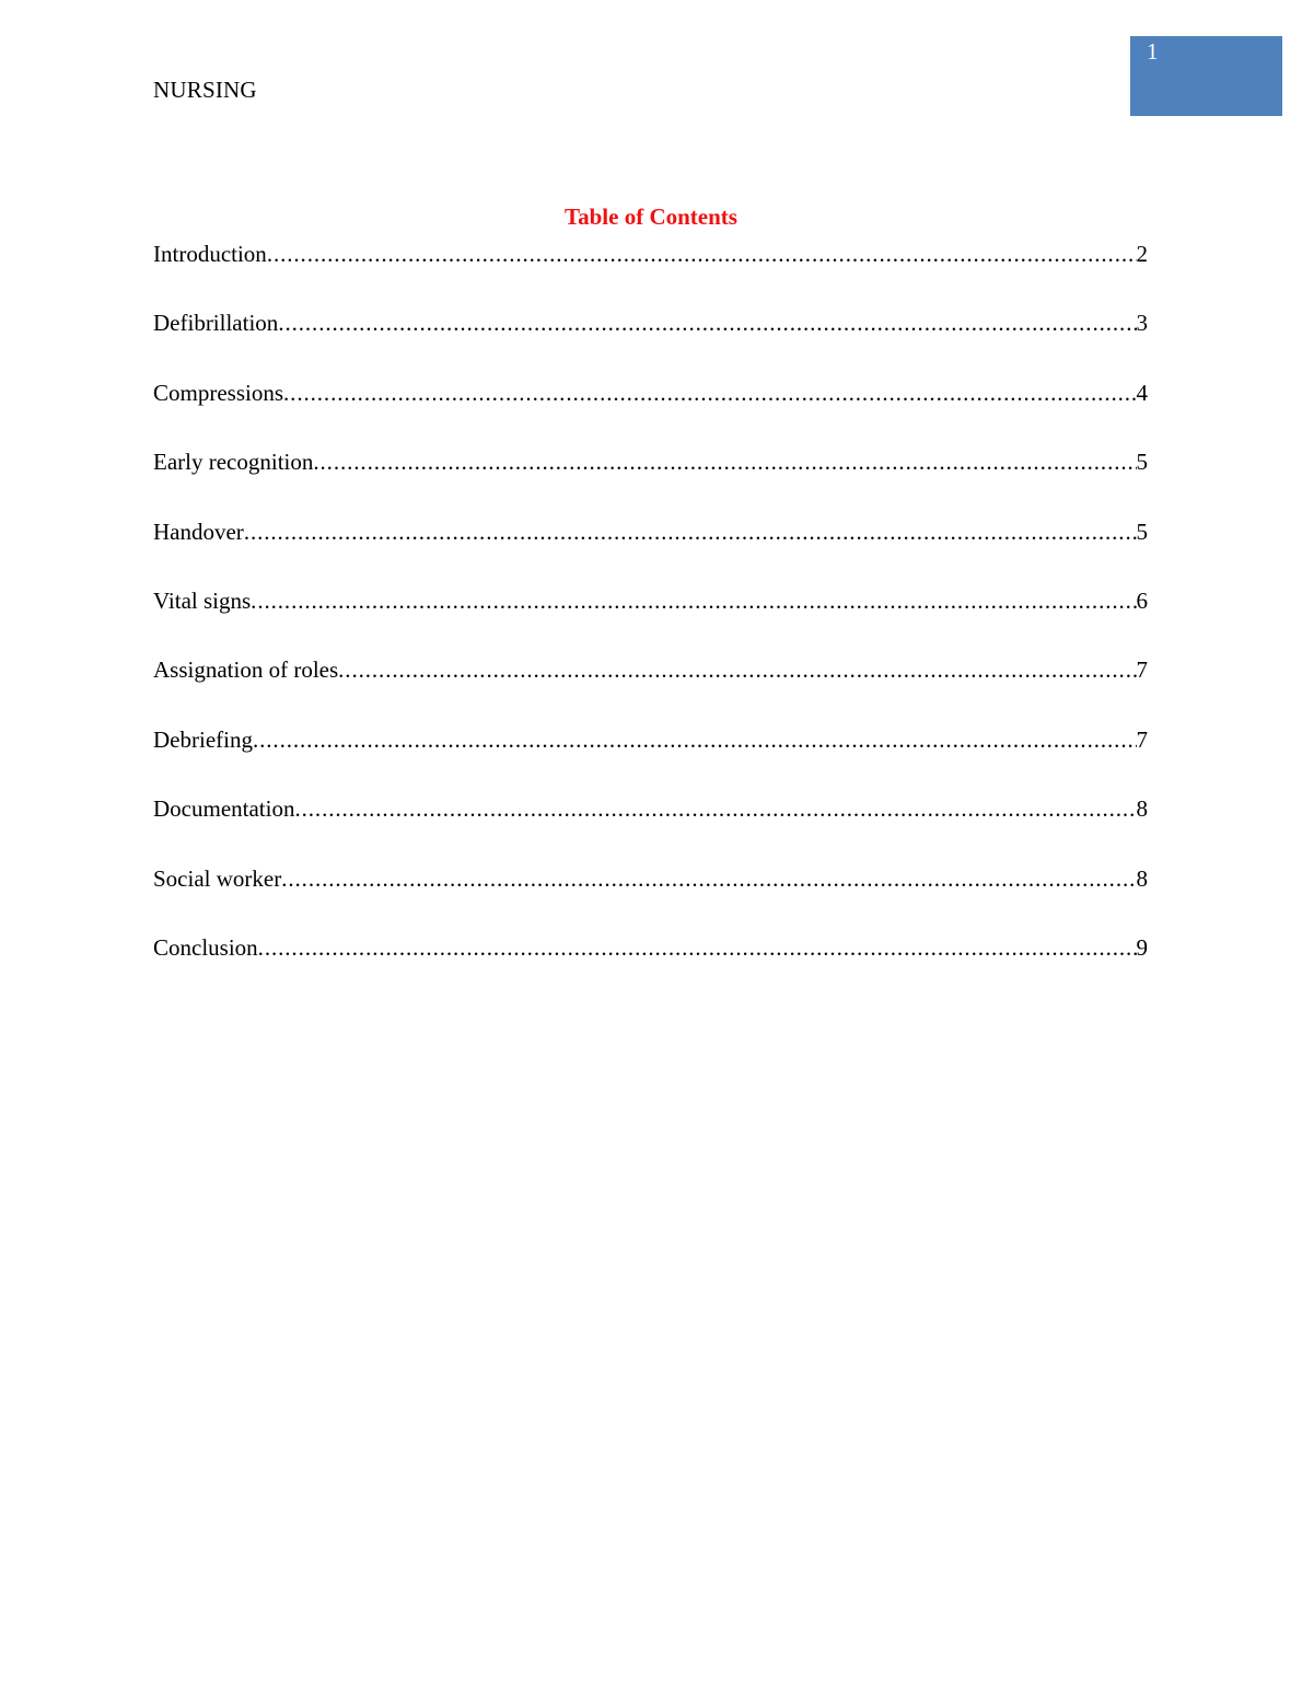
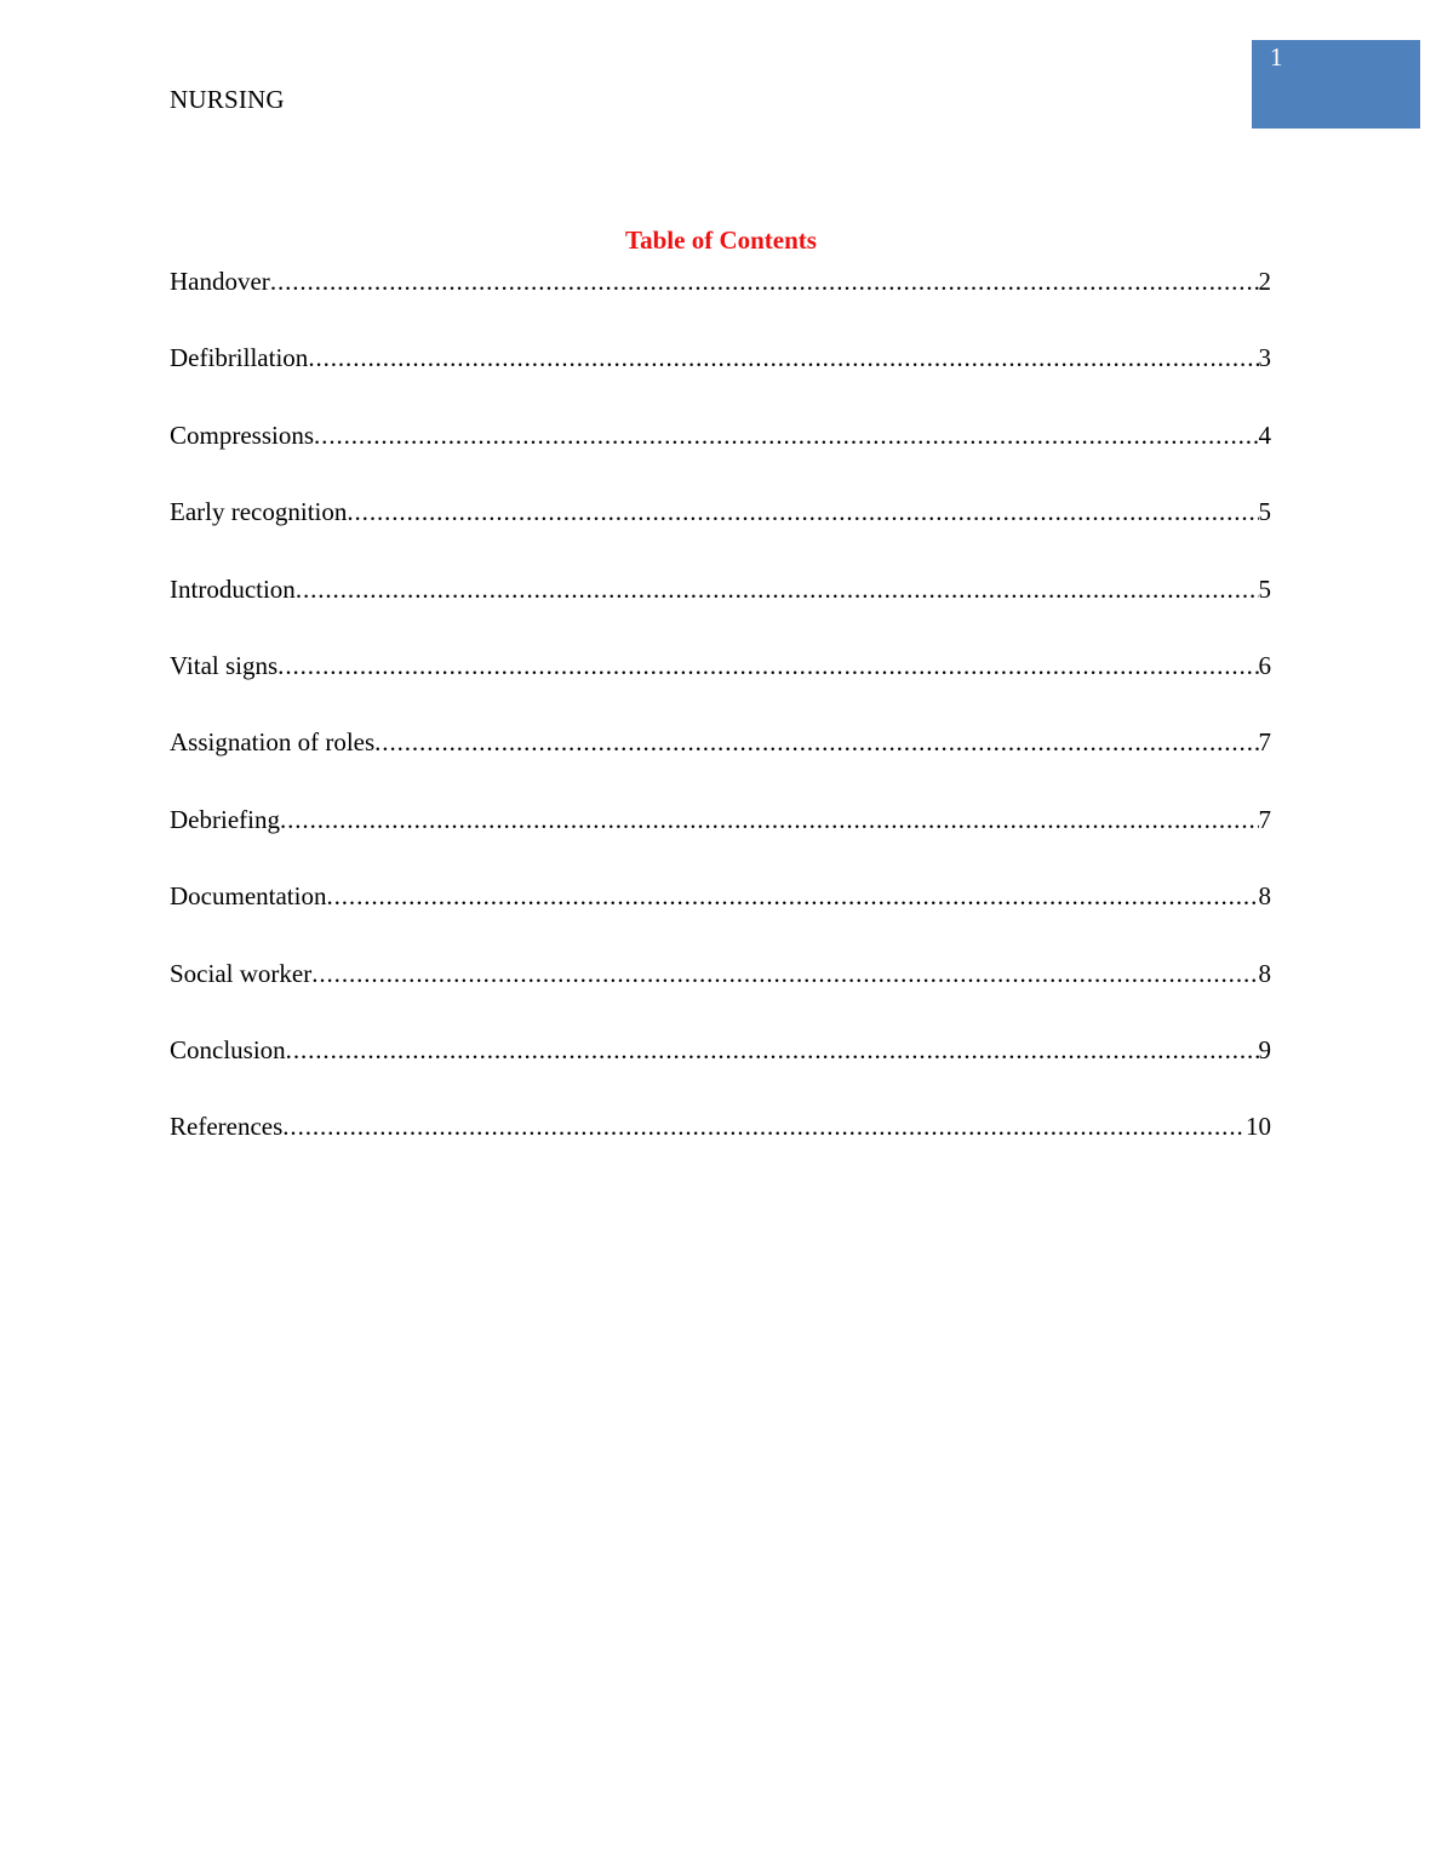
  NURSING
  1
  Table of Contents
- Introduction
+ Handover
  2
  Defibrillation
  3
  Compressions
  4
  Early recognition
  5
- Handover
+ Introduction
  5
  Vital signs
  6
  Assignation of roles
  7
  Debriefing
  7
  Documentation
  8
  Social worker
  8
  Conclusion
  9
+ References
+ 10
